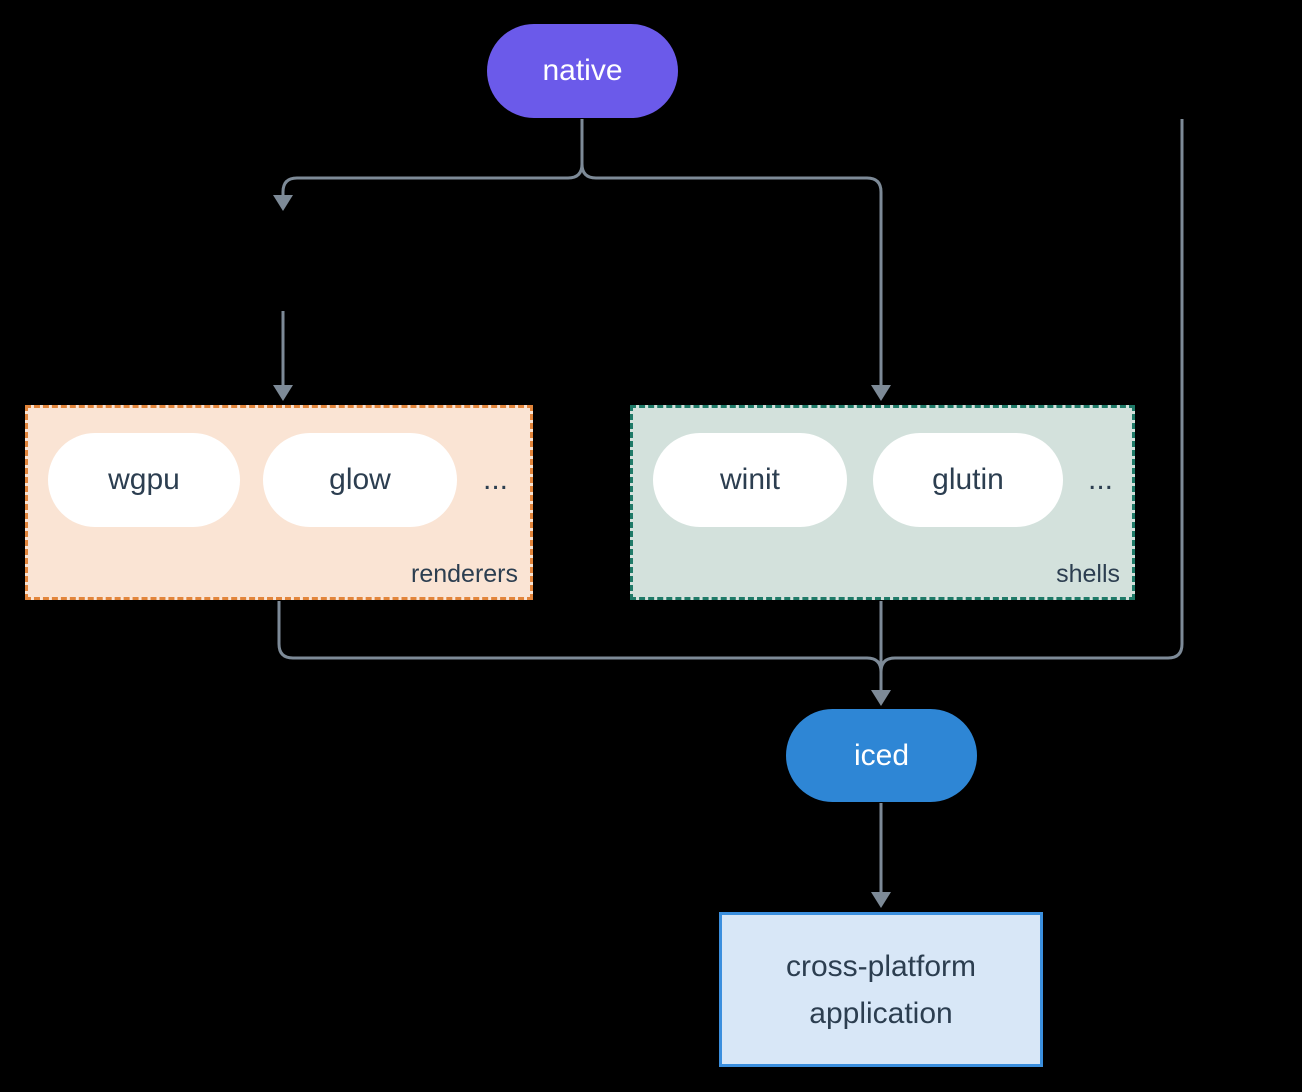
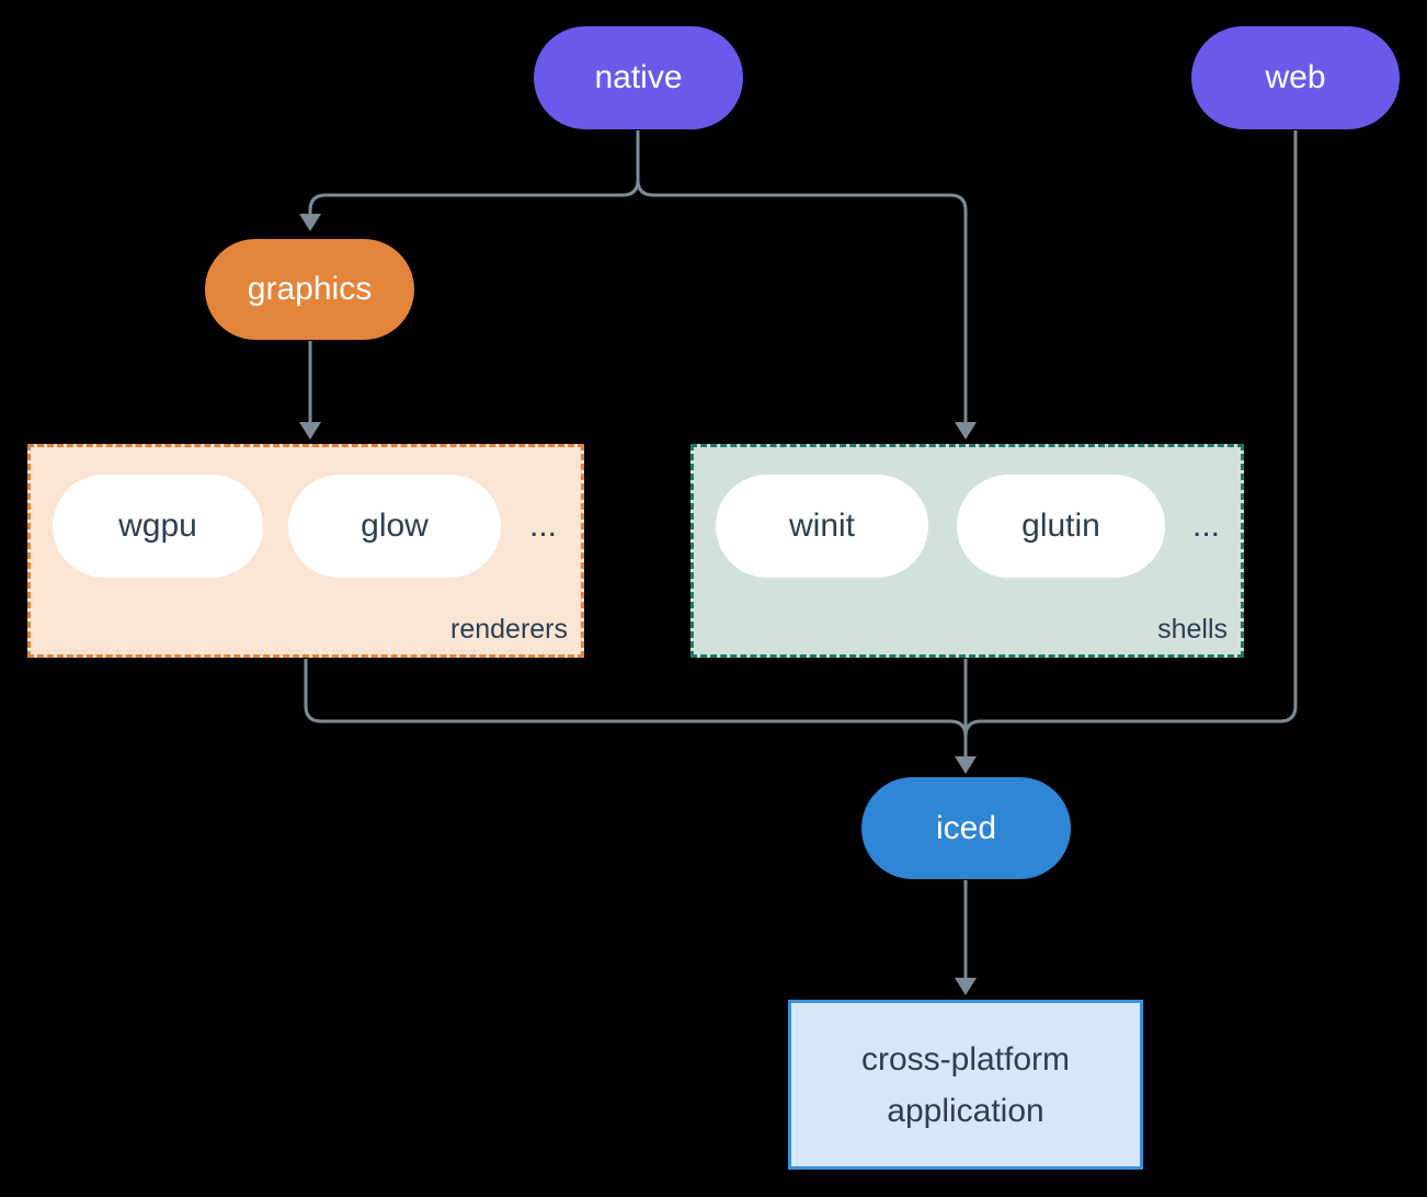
  native
+ web
+ graphics
  wgpu
  glow
  ...
  renderers
  winit
  glutin
  ...
  shells
  iced
  cross-platform application
